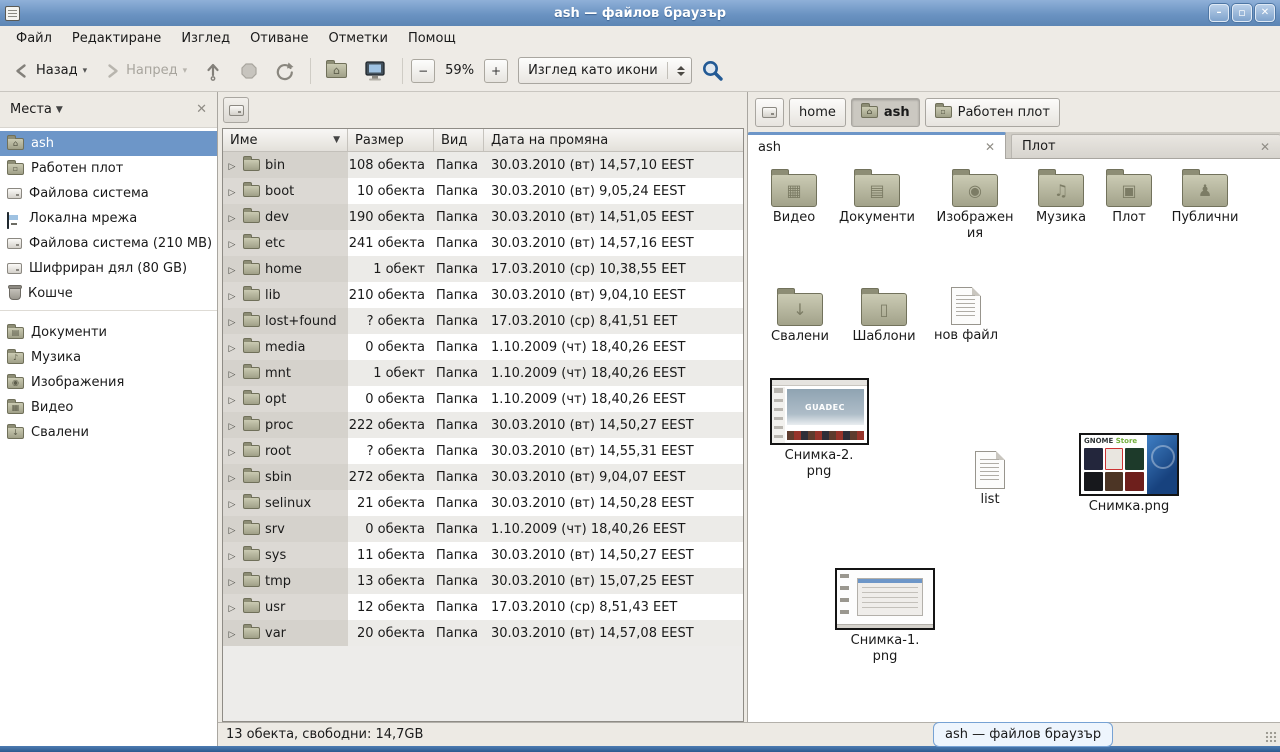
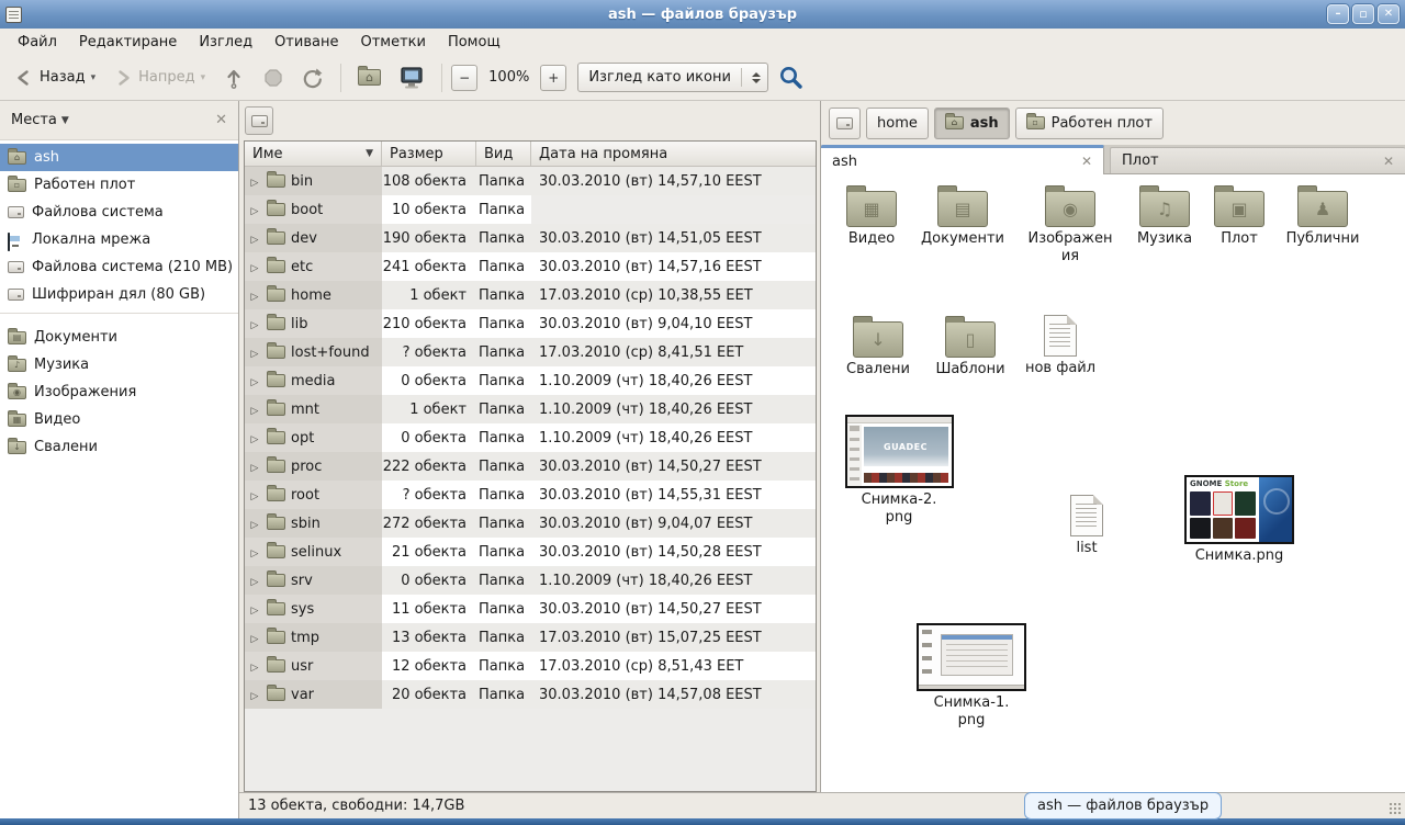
  ash — файлов браузър
  Файл
  Редактиране
  Изглед
  Отиване
  Отметки
  Помощ
  Назад
  ▾
  Напред
  ▾
  ⌂
  −
- 59%
+ 100%
  +
  Изглед като икони
  Места
  ▼
  ✕
  ⌂
  ash
  ▫
  Работен плот
  Файлова система
  Локална мрежа
  Файлова система (210 MB)
  Шифриран дял (80 GB)
- Кошче
  ▤
  Документи
  ♪
  Музика
  ◉
  Изображения
  ▦
  Видео
  ↓
  Свалени
  Име
  ▼
  Размер
  Вид
  Дата на промяна
  bin
  108 обекта
  Папка
  30.03.2010 (вт) 14,57,10 EEST
  boot
  10 обекта
  Папка
- 30.03.2010 (вт) 9,05,24 EEST
  dev
  190 обекта
  Папка
  30.03.2010 (вт) 14,51,05 EEST
  etc
  241 обекта
  Папка
  30.03.2010 (вт) 14,57,16 EEST
  home
  1 обект
  Папка
  17.03.2010 (ср) 10,38,55 EET
  lib
  210 обекта
  Папка
  30.03.2010 (вт) 9,04,10 EEST
  lost+found
  ? обекта
  Папка
  17.03.2010 (ср) 8,41,51 EET
  media
  0 обекта
  Папка
  1.10.2009 (чт) 18,40,26 EEST
  mnt
  1 обект
  Папка
  1.10.2009 (чт) 18,40,26 EEST
  opt
  0 обекта
  Папка
  1.10.2009 (чт) 18,40,26 EEST
  proc
  222 обекта
  Папка
  30.03.2010 (вт) 14,50,27 EEST
  root
  ? обекта
  Папка
  30.03.2010 (вт) 14,55,31 EEST
  sbin
  272 обекта
  Папка
  30.03.2010 (вт) 9,04,07 EEST
  selinux
  21 обекта
  Папка
  30.03.2010 (вт) 14,50,28 EEST
  srv
  0 обекта
  Папка
  1.10.2009 (чт) 18,40,26 EEST
  sys
  11 обекта
  Папка
  30.03.2010 (вт) 14,50,27 EEST
  tmp
  13 обекта
  Папка
- 30.03.2010 (вт) 15,07,25 EEST
+ 17.03.2010 (вт) 15,07,25 EEST
  usr
  12 обекта
  Папка
  17.03.2010 (ср) 8,51,43 EET
  var
  20 обекта
  Папка
  30.03.2010 (вт) 14,57,08 EEST
  home
  ⌂
  ash
  ▫
  Работен плот
  ash
  ✕
  Плот
  ✕
  ▦
  Видео
  ▤
  Документи
  ◉
  Изображен
  ия
  ♫
  Музика
  ▣
  Плот
  ♟
  Публични
  ↓
  Свалени
  ▯
  Шаблони
  нов файл
  GUADEC
  Снимка-2.
  png
  list
  GNOME Store
  Снимка.png
  Снимка-1.
  png
  13 обекта, свободни: 14,7GB
  ash — файлов браузър
